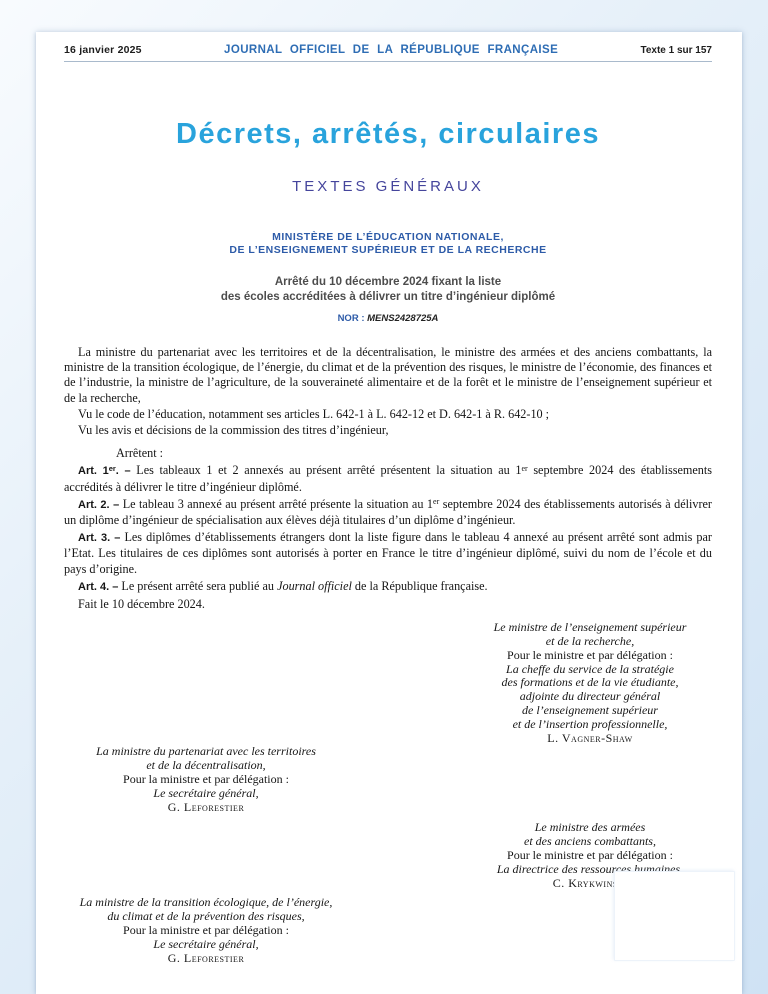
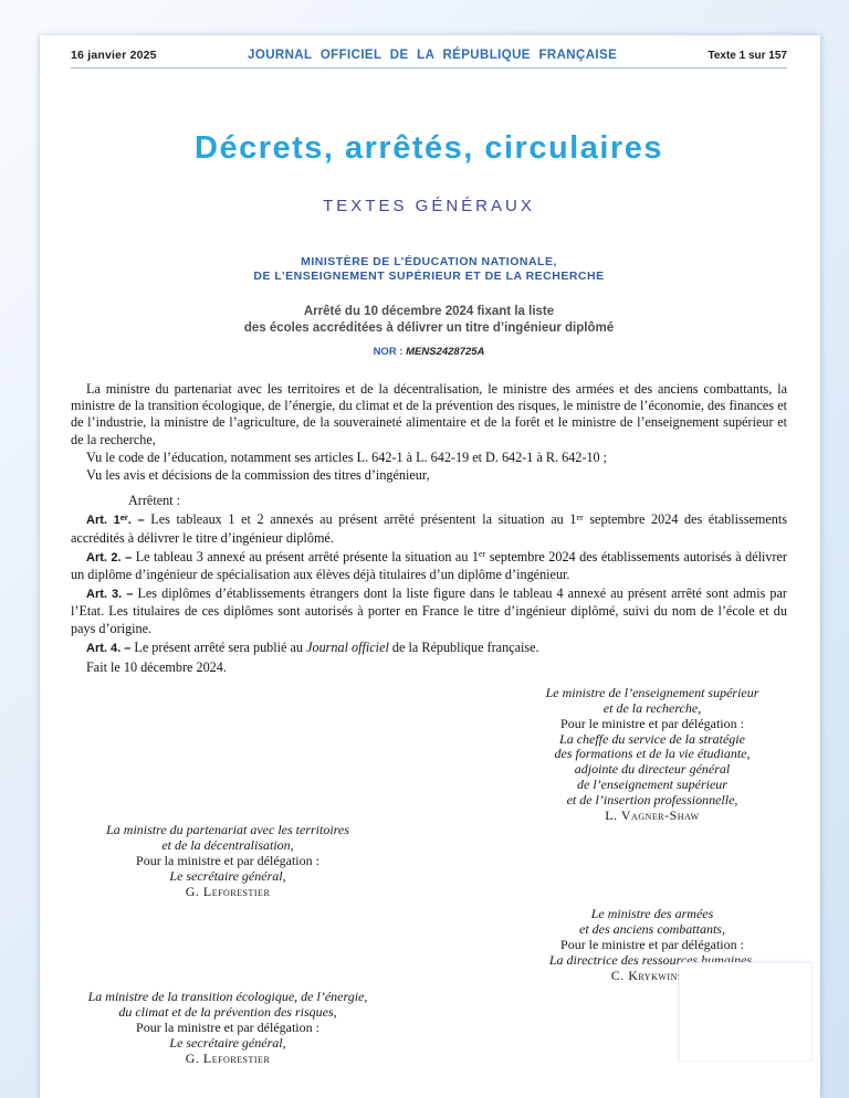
  16 janvier 2025
  JOURNAL OFFICIEL DE LA RÉPUBLIQUE FRANÇAISE
  Texte 1 sur 157
  Décrets, arrêtés, circulaires
  TEXTES GÉNÉRAUX
  MINISTÈRE DE L’ÉDUCATION NATIONALE,
  DE L’ENSEIGNEMENT SUPÉRIEUR ET DE LA RECHERCHE
  Arrêté du 10 décembre 2024 fixant la liste
  des écoles accréditées à délivrer un titre d’ingénieur diplômé
  NOR : MENS2428725A
  La ministre du partenariat avec les territoires et de la décentralisation, le ministre des armées et des anciens combattants, la ministre de la transition écologique, de l’énergie, du climat et de la prévention des risques, le ministre de l’économie, des finances et de l’industrie, la ministre de l’agriculture, de la souveraineté alimentaire et de la forêt et le ministre de l’enseignement supérieur et de la recherche,
- Vu le code de l’éducation, notamment ses articles L. 642-1 à L. 642-12 et D. 642-1 à R. 642-10 ;
+ Vu le code de l’éducation, notamment ses articles L. 642-1 à L. 642-19 et D. 642-1 à R. 642-10 ;
  Vu les avis et décisions de la commission des titres d’ingénieur,
  Arrêtent :
  Art. 1er. – Les tableaux 1 et 2 annexés au présent arrêté présentent la situation au 1er septembre 2024 des établissements accrédités à délivrer le titre d’ingénieur diplômé.
  Art. 2. – Le tableau 3 annexé au présent arrêté présente la situation au 1er septembre 2024 des établissements autorisés à délivrer un diplôme d’ingénieur de spécialisation aux élèves déjà titulaires d’un diplôme d’ingénieur.
  Art. 3. – Les diplômes d’établissements étrangers dont la liste figure dans le tableau 4 annexé au présent arrêté sont admis par l’Etat. Les titulaires de ces diplômes sont autorisés à porter en France le titre d’ingénieur diplômé, suivi du nom de l’école et du pays d’origine.
  Art. 4. – Le présent arrêté sera publié au Journal officiel de la République française.
  Fait le 10 décembre 2024.
  Le ministre de l’enseignement supérieur
  et de la recherche,
  Pour le ministre et par délégation :
  La cheffe du service de la stratégie
  des formations et de la vie étudiante,
  adjointe du directeur général
  de l’enseignement supérieur
  et de l’insertion professionnelle,
  L. Vagner-Shaw
  La ministre du partenariat avec les territoires
  et de la décentralisation,
  Pour la ministre et par délégation :
  Le secrétaire général,
  G. Leforestier
  Le ministre des armées
  et des anciens combattants,
  Pour le ministre et par délégation :
  La directrice des ressources humaines,
  C. Krykwin
  La ministre de la transition écologique, de l’énergie,
  du climat et de la prévention des risques,
  Pour la ministre et par délégation :
  Le secrétaire général,
  G. Leforestier
